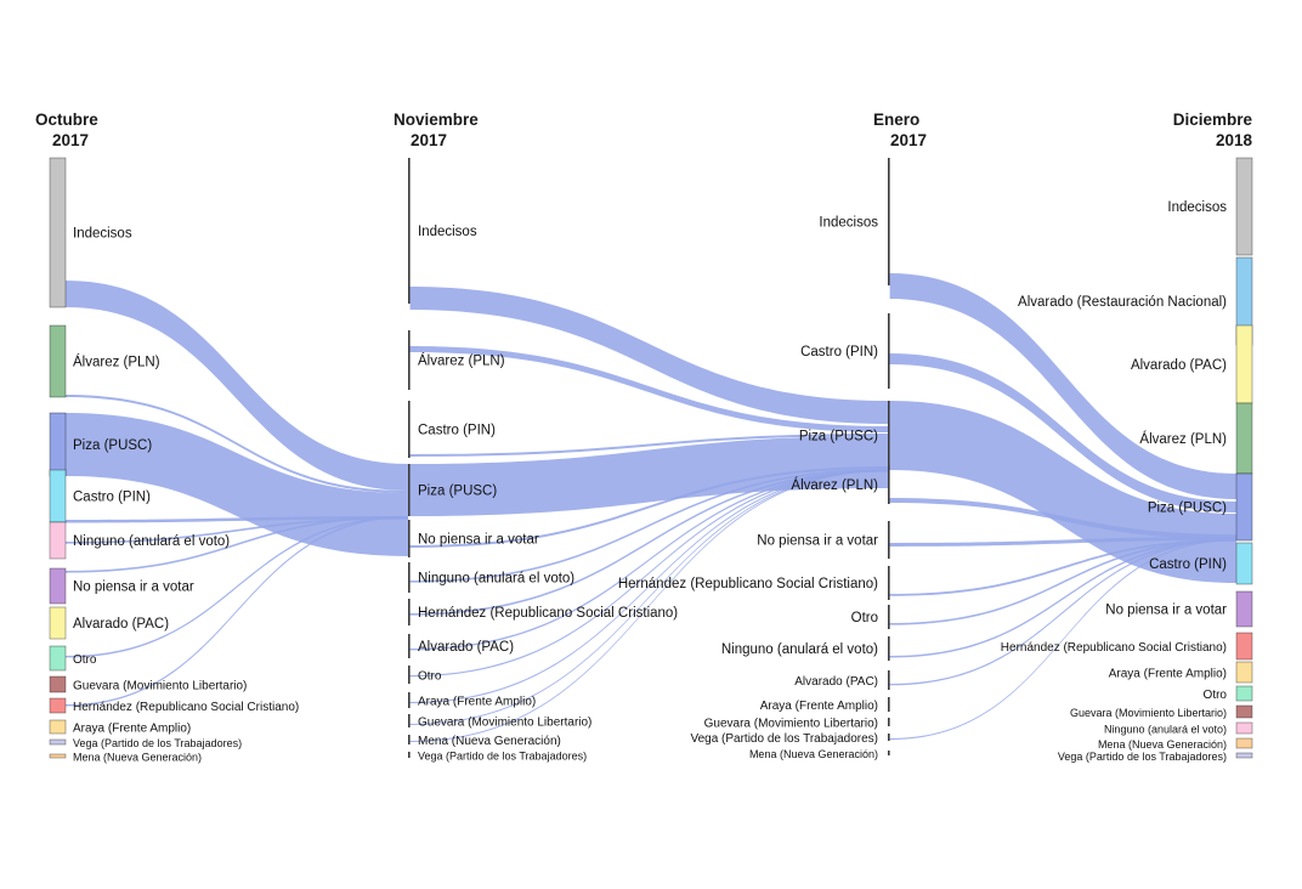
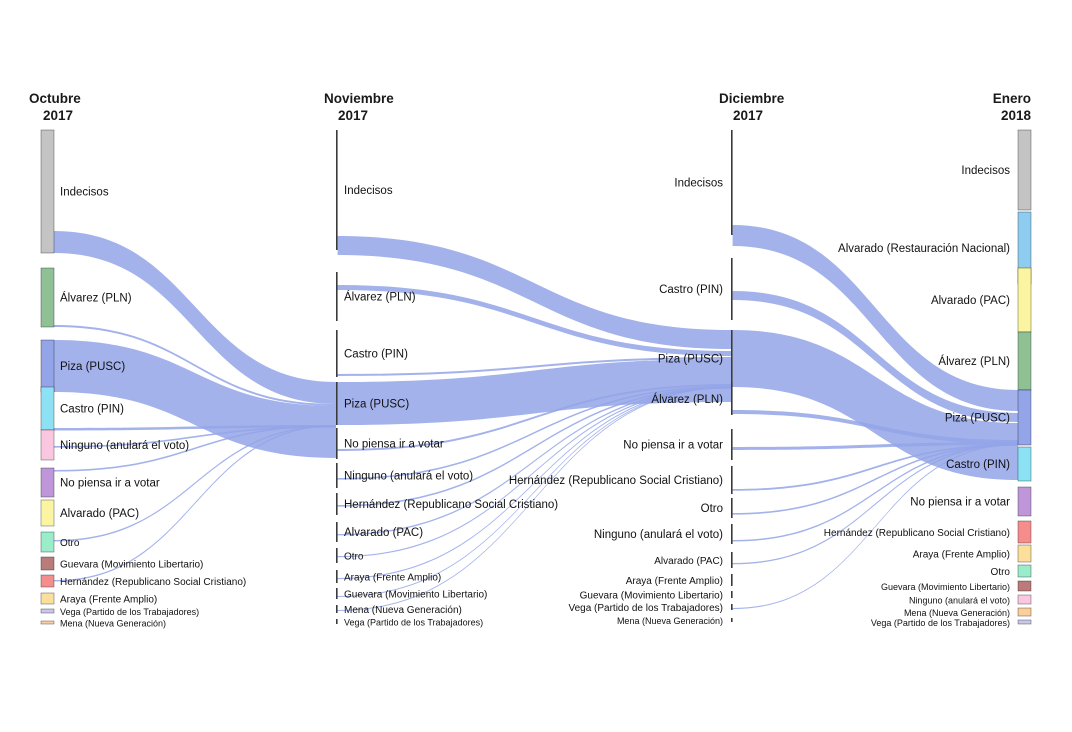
  Indecisos
  Álvarez (PLN)
  Piza (PUSC)
  Castro (PIN)
  Ninguno (anulará el voto)
  No piensa ir a votar
  Alvarado (PAC)
  Otro
  Guevara (Movimiento Libertario)
  Hernández (Republicano Social Cristiano)
  Araya (Frente Amplio)
  Vega (Partido de los Trabajadores)
  Mena (Nueva Generación)
  Indecisos
  Álvarez (PLN)
  Castro (PIN)
  Piza (PUSC)
  No piensa ir a votar
  Ninguno (anulará el voto)
  Hernández (Republicano Social Cristiano)
  Alvarado (PAC)
  Otro
  Araya (Frente Amplio)
  Guevara (Movimiento Libertario)
  Mena (Nueva Generación)
  Vega (Partido de los Trabajadores)
  Indecisos
  Castro (PIN)
  Piza (PUSC)
  Álvarez (PLN)
  No piensa ir a votar
  Hernández (Republicano Social Cristiano)
  Otro
  Ninguno (anulará el voto)
  Alvarado (PAC)
  Araya (Frente Amplio)
  Guevara (Movimiento Libertario)
  Vega (Partido de los Trabajadores)
  Mena (Nueva Generación)
  Indecisos
  Alvarado (Restauración Nacional)
  Alvarado (PAC)
  Álvarez (PLN)
  Piza (PUSC)
  Castro (PIN)
  No piensa ir a votar
  Hernández (Republicano Social Cristiano)
  Araya (Frente Amplio)
  Otro
  Guevara (Movimiento Libertario)
  Ninguno (anulará el voto)
  Mena (Nueva Generación)
  Vega (Partido de los Trabajadores)
  Octubre
  2017
  Noviembre
  2017
- Enero
+ Diciembre
  2017
- Diciembre
+ Enero
  2018
